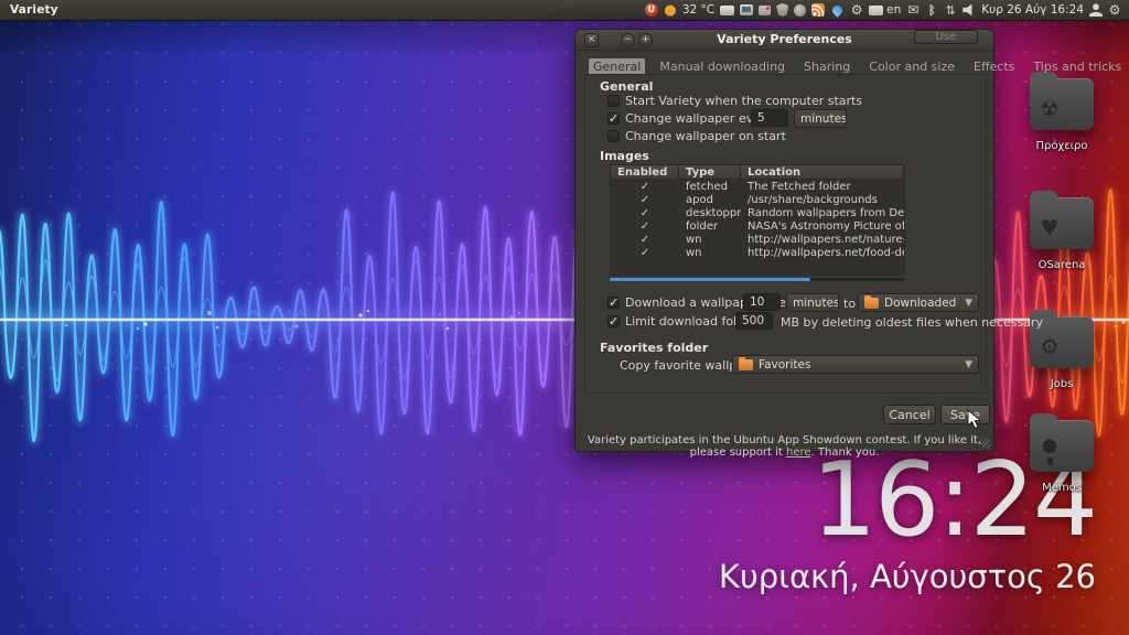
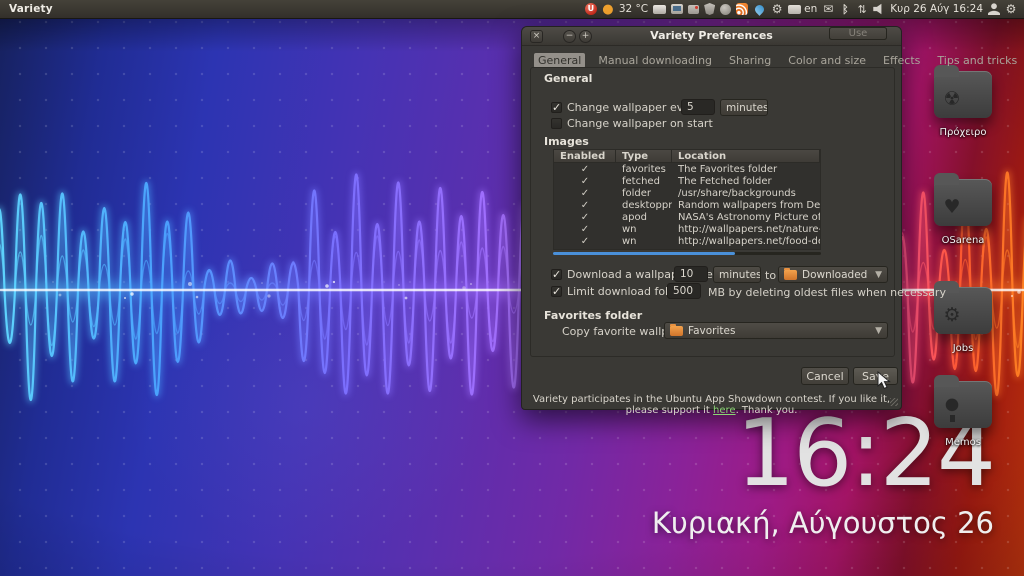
  Variety
  U
  ●
  32 °C
  ⚙
  en
  ✉
  ᛒ
  ⇅
  Κυρ 26 Αύγ 16:24
  ⚙
  ☢
  Πρόχειρο
  ♥
  OSarena
  ⚙
  Jobs
  Memos
  16:24
  Κυριακή, Αύγουστος 26
  ×
  −
  +
  Variety Preferences
  General
  Manual downloading
  Sharing
  Color and size
  Effects
  Tips and tricks
  General
- Start Variety when the computer starts
  Change wallpaper ev
  5
  minutes
  Change wallpaper on start
  Images
  Enabled
  Type
  Location
+ favorites
+ The Favorites folder
  fetched
  The Fetched folder
- apod
+ folder
  /usr/share/backgrounds
  desktoppr
- folder
+ apod
  NASA's Astronomy Picture of
  wn
  wn
  Use
  10
  minutes
  to
  Downloaded
  ▼
  Limit download fo
  500
  MB by deleting oldest files when necessary
  Favorites folder
  Favorites
  ▼
  Cancel
  Sae
  Variety participates in the Ubuntu App Showdown contest. If you like it, please support it here. Thank you.
